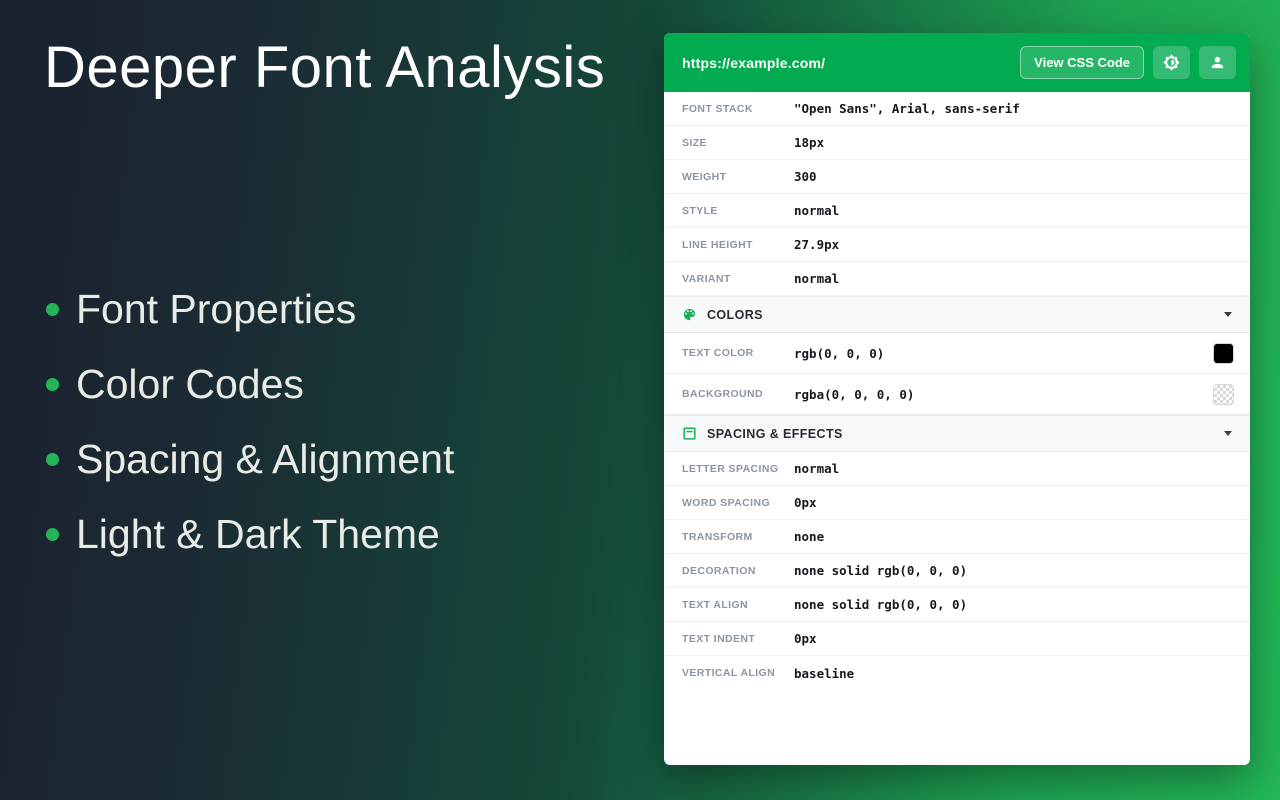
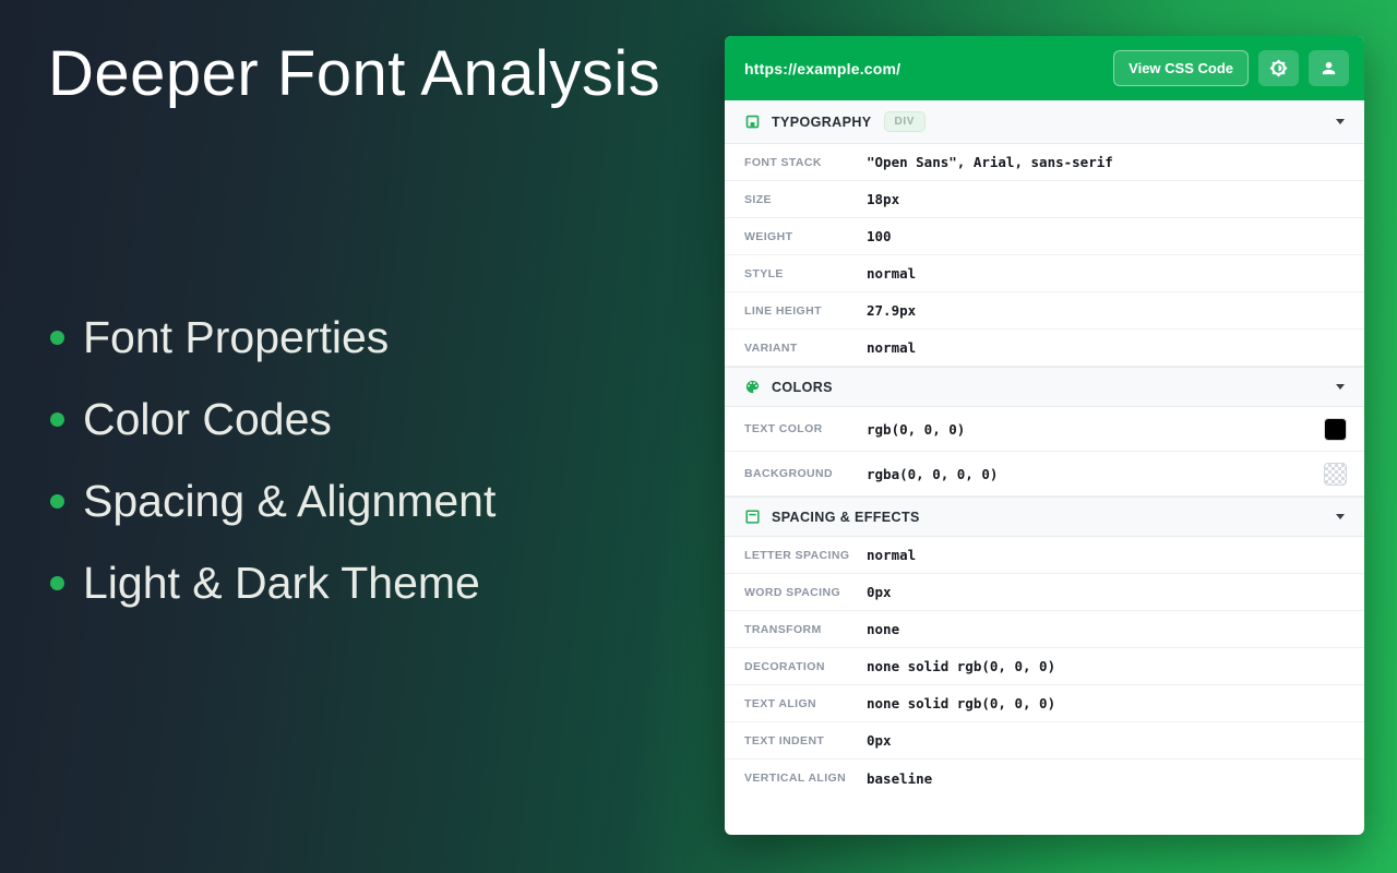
  Deeper Font Analysis
  Font Properties
  Color Codes
  Spacing & Alignment
  Light & Dark Theme
  https://example.com/
  View CSS Code
+ TYPOGRAPHY
+ DIV
  FONT STACK
  "Open Sans", Arial, sans-serif
  SIZE
  18px
  WEIGHT
- 300
+ 100
  STYLE
  normal
  LINE HEIGHT
  27.9px
  VARIANT
  normal
  COLORS
  TEXT COLOR
  rgb(0, 0, 0)
  BACKGROUND
  rgba(0, 0, 0, 0)
  SPACING & EFFECTS
  LETTER SPACING
  normal
  WORD SPACING
  0px
  TRANSFORM
  none
  DECORATION
  none solid rgb(0, 0, 0)
  TEXT ALIGN
  none solid rgb(0, 0, 0)
  TEXT INDENT
  0px
  VERTICAL ALIGN
  baseline
